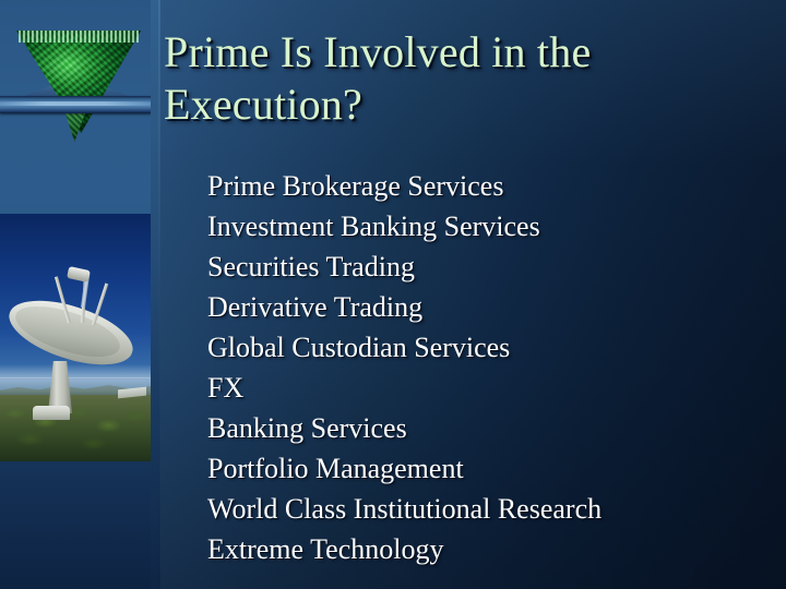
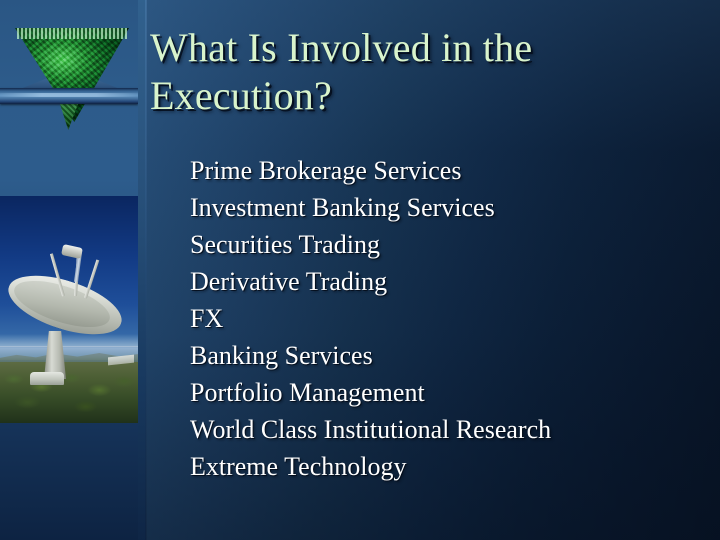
- Prime Is Involved in the Execution?
+ What Is Involved in the Execution?
  Prime Brokerage Services
  Investment Banking Services
  Securities Trading
  Derivative Trading
- Global Custodian Services
  FX
  Banking Services
  Portfolio Management
  World Class Institutional Research
  Extreme Technology
